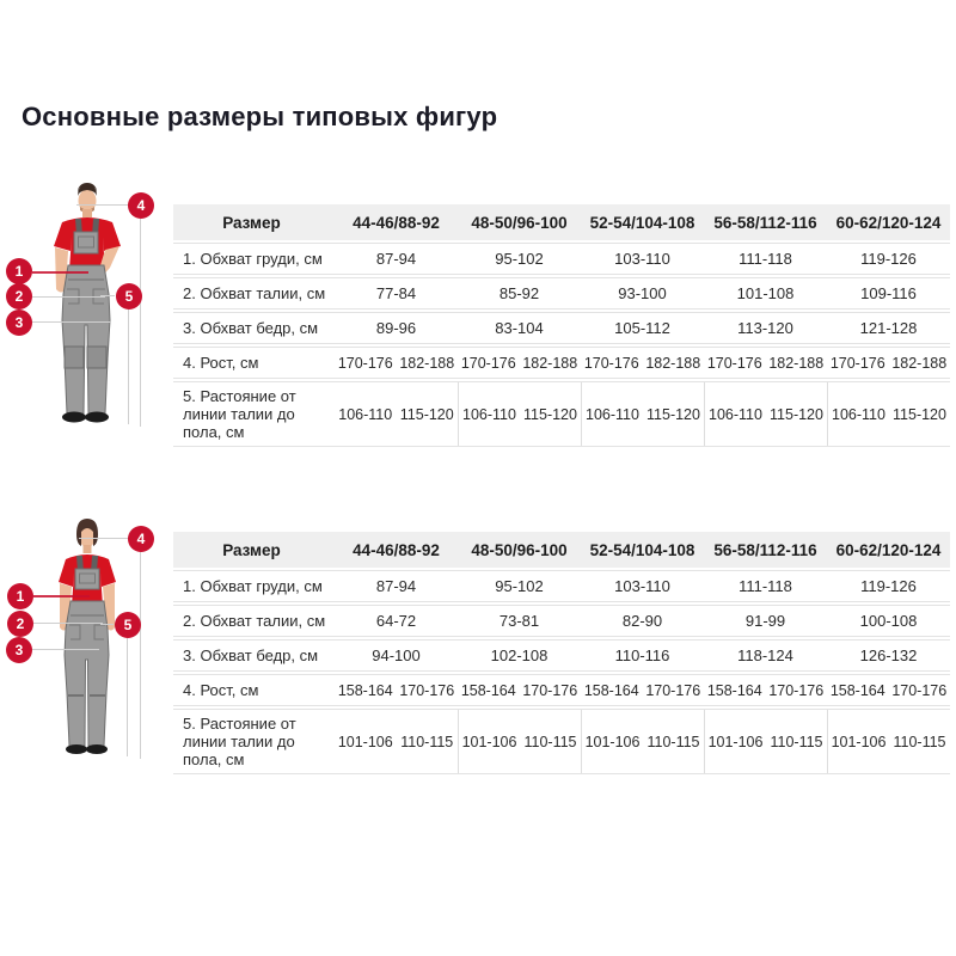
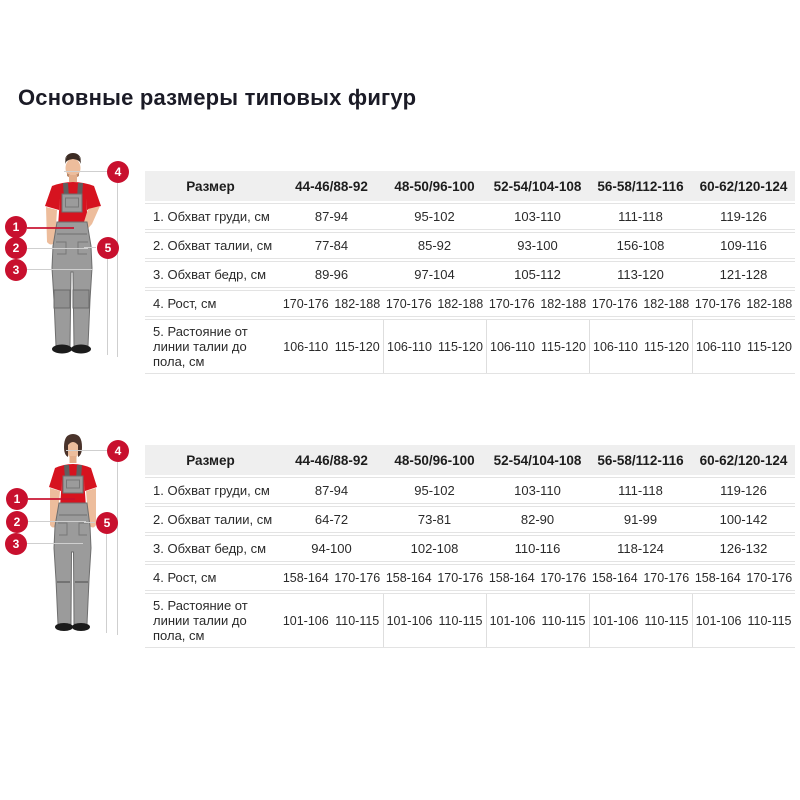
  Основные размеры типовых фигур
  1
  2
  3
  4
  5
  Размер
  44-46/88-92
  48-50/96-100
  52-54/104-108
  56-58/112-116
  60-62/120-124
  1. Обхват груди, см
  87-94
  95-102
  103-110
  111-118
  119-126
  2. Обхват талии, см
  77-84
  85-92
  93-100
- 101-108
+ 156-108
  109-116
  3. Обхват бедр, см
  89-96
- 83-104
+ 97-104
  105-112
  113-120
  121-128
  4. Рост, см
  170-176
  182-188
  170-176
  182-188
  170-176
  182-188
  170-176
  182-188
  170-176
  182-188
  5. Растояние от линии талии до пола, см
  106-110
  115-120
  106-110
  115-120
  106-110
  115-120
  106-110
  115-120
  106-110
  115-120
  1
  2
  3
  4
  5
  Размер
  44-46/88-92
  48-50/96-100
  52-54/104-108
  56-58/112-116
  60-62/120-124
  1. Обхват груди, см
  87-94
  95-102
  103-110
  111-118
  119-126
  2. Обхват талии, см
  64-72
  73-81
  82-90
  91-99
- 100-108
+ 100-142
  3. Обхват бедр, см
  94-100
  102-108
  110-116
  118-124
  126-132
  4. Рост, см
  158-164
  170-176
  158-164
  170-176
  158-164
  170-176
  158-164
  170-176
  158-164
  170-176
  5. Растояние от линии талии до пола, см
  101-106
  110-115
  101-106
  110-115
  101-106
  110-115
  101-106
  110-115
  101-106
  110-115
